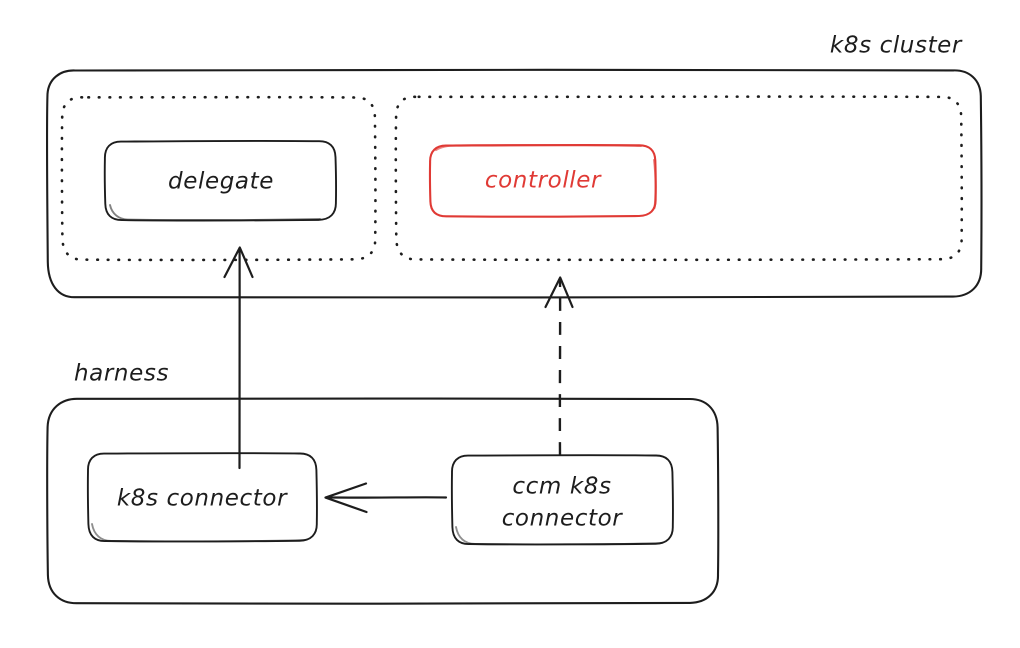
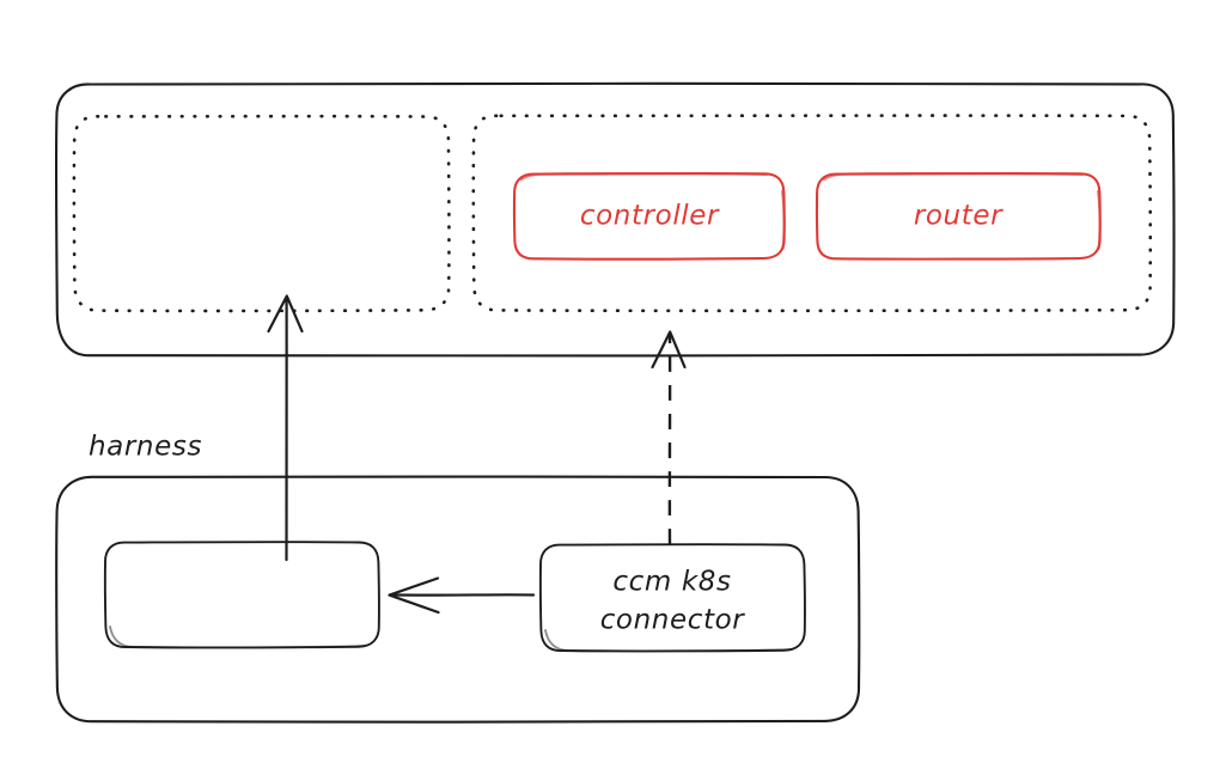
- k8s cluster
- delegate
  controller
+ router
  harness
- k8s connector
  ccm k8s
  connector
